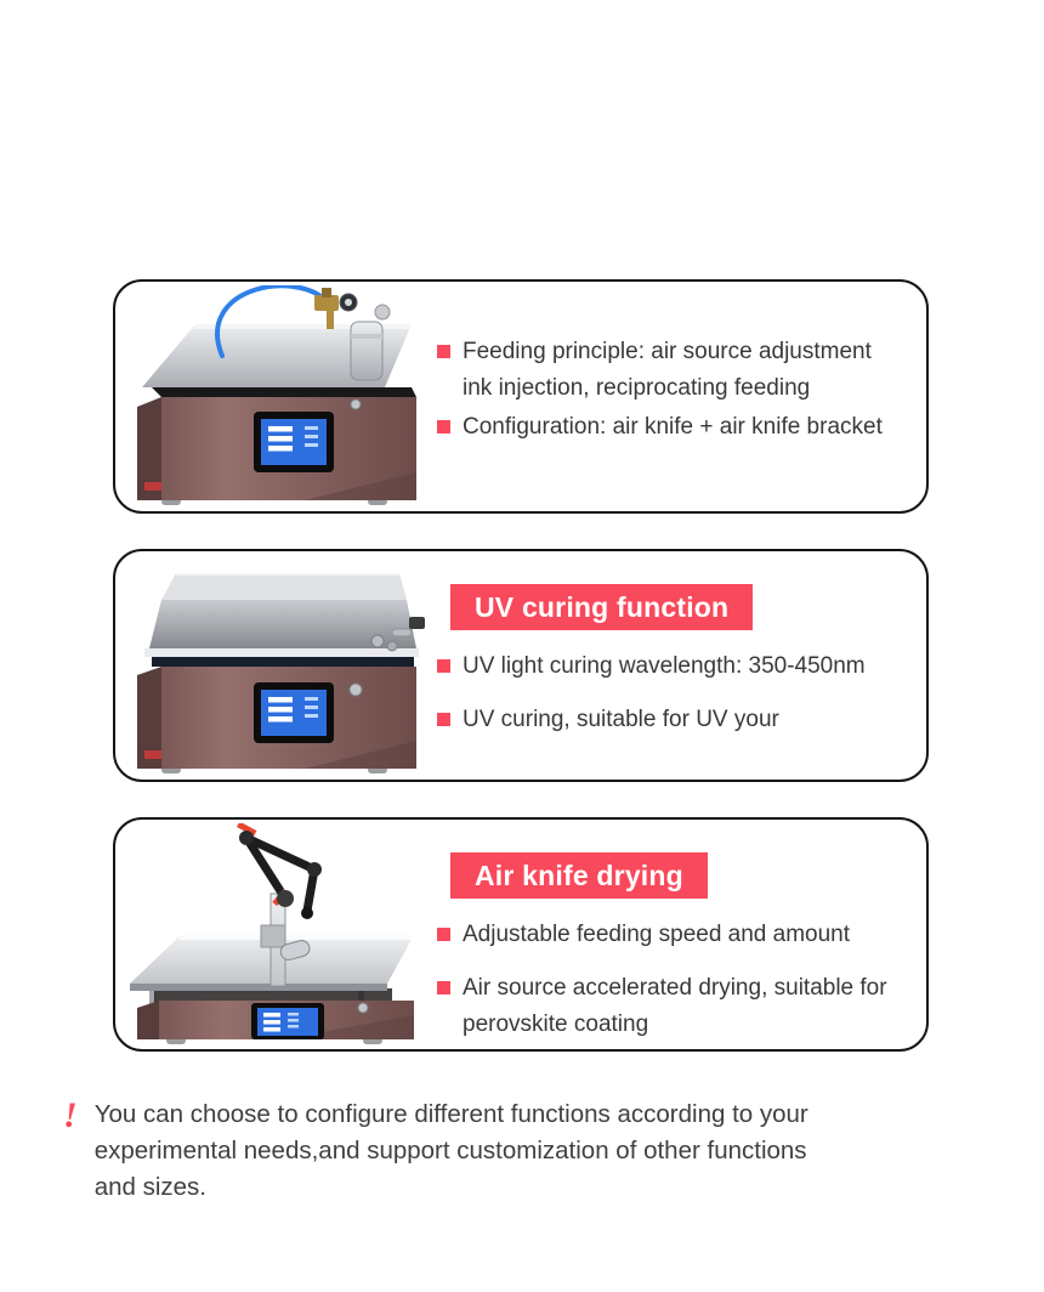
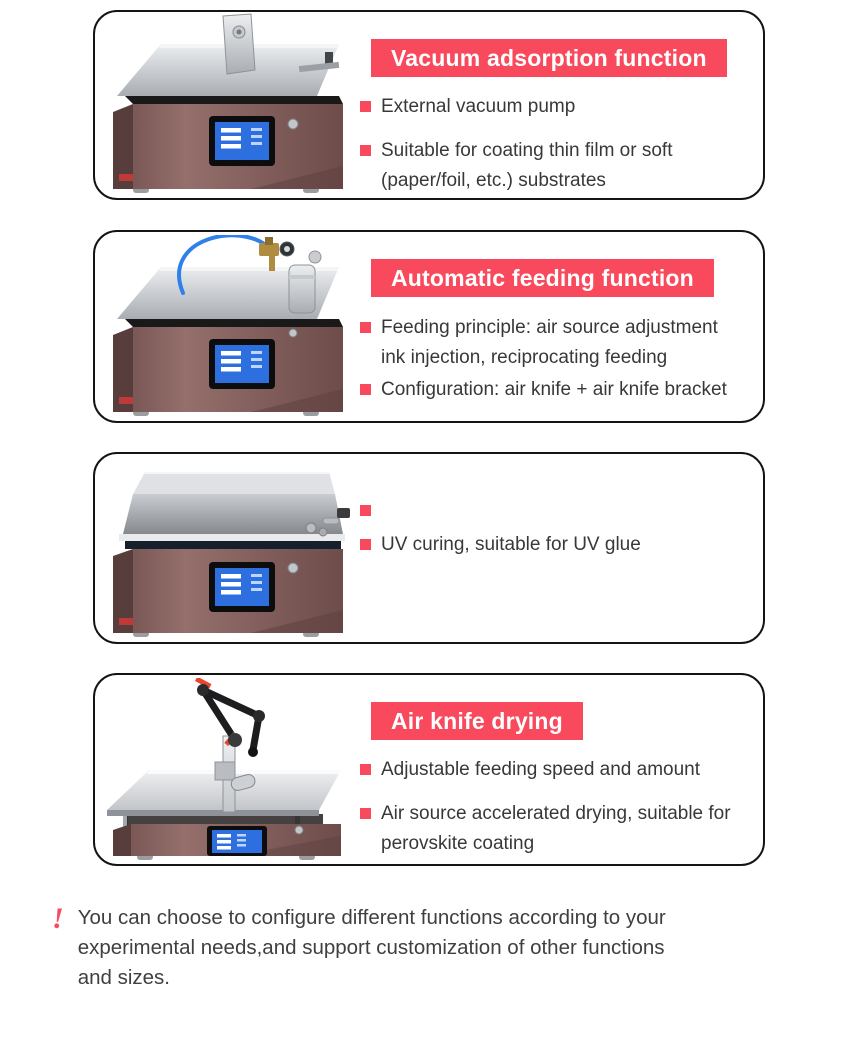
+ Vacuum adsorption function
+ External vacuum pump
+ Suitable for coating thin film or soft
+ (paper/foil, etc.) substrates
+ Automatic feeding function
  Feeding principle: air source adjustment
  ink injection, reciprocating feeding
  Configuration: air knife + air knife bracket
- UV curing function
- UV light curing wavelength: 350-450nm
- UV curing, suitable for UV your
+ UV curing, suitable for UV glue
  Air knife drying
  Adjustable feeding speed and amount
  Air source accelerated drying, suitable for
  perovskite coating
  !
  You can choose to configure different functions according to your
  experimental needs,and support customization of other functions
  and sizes.
